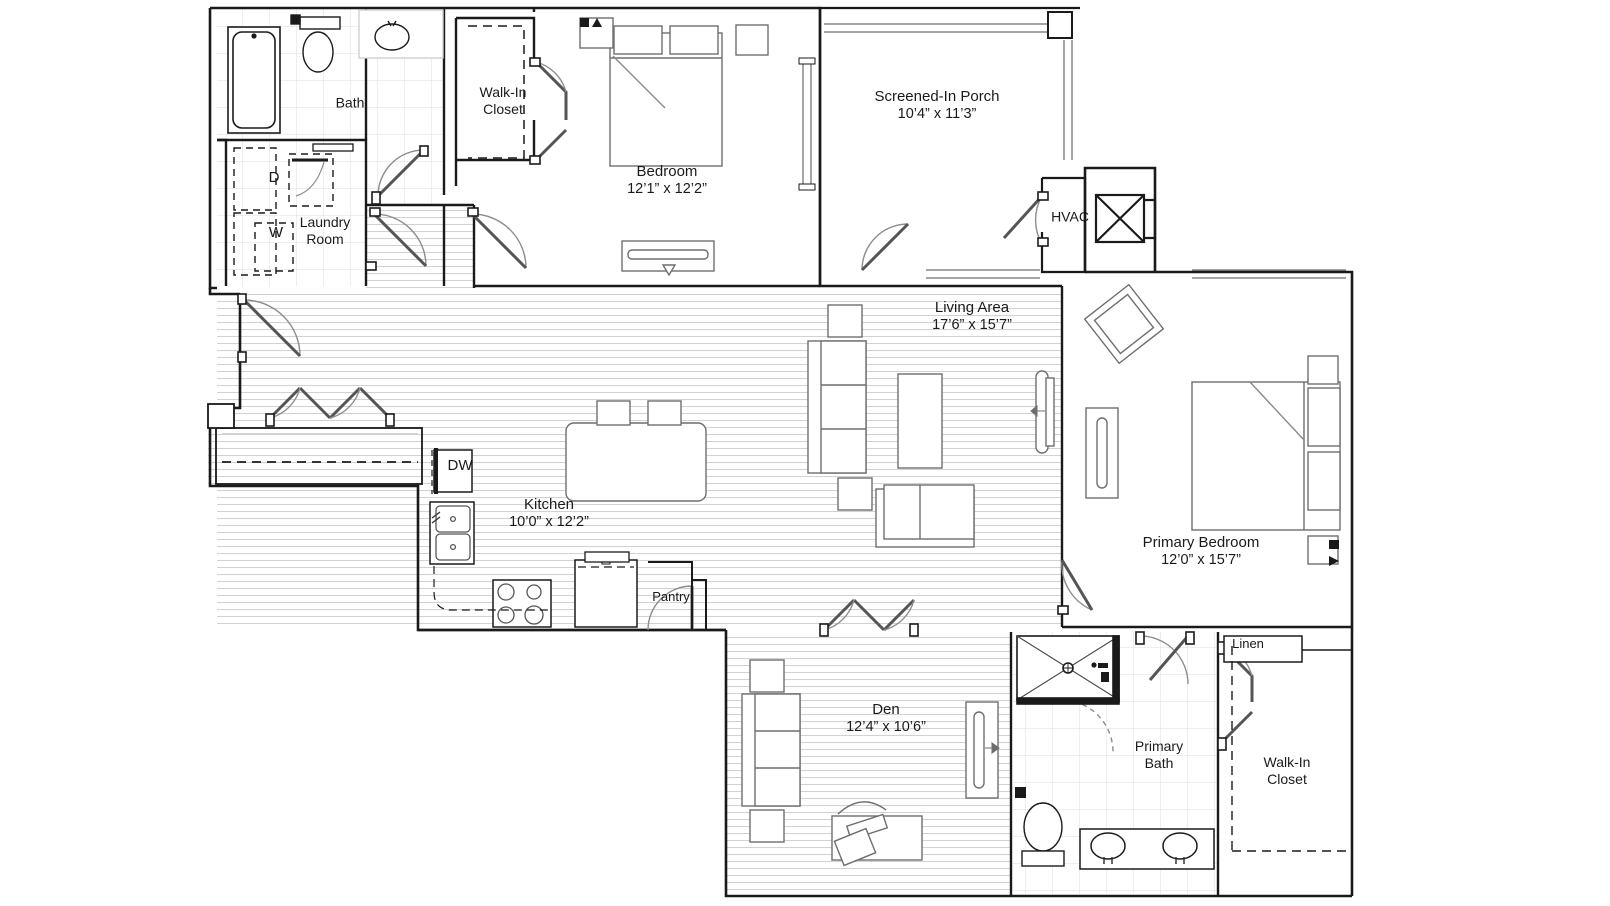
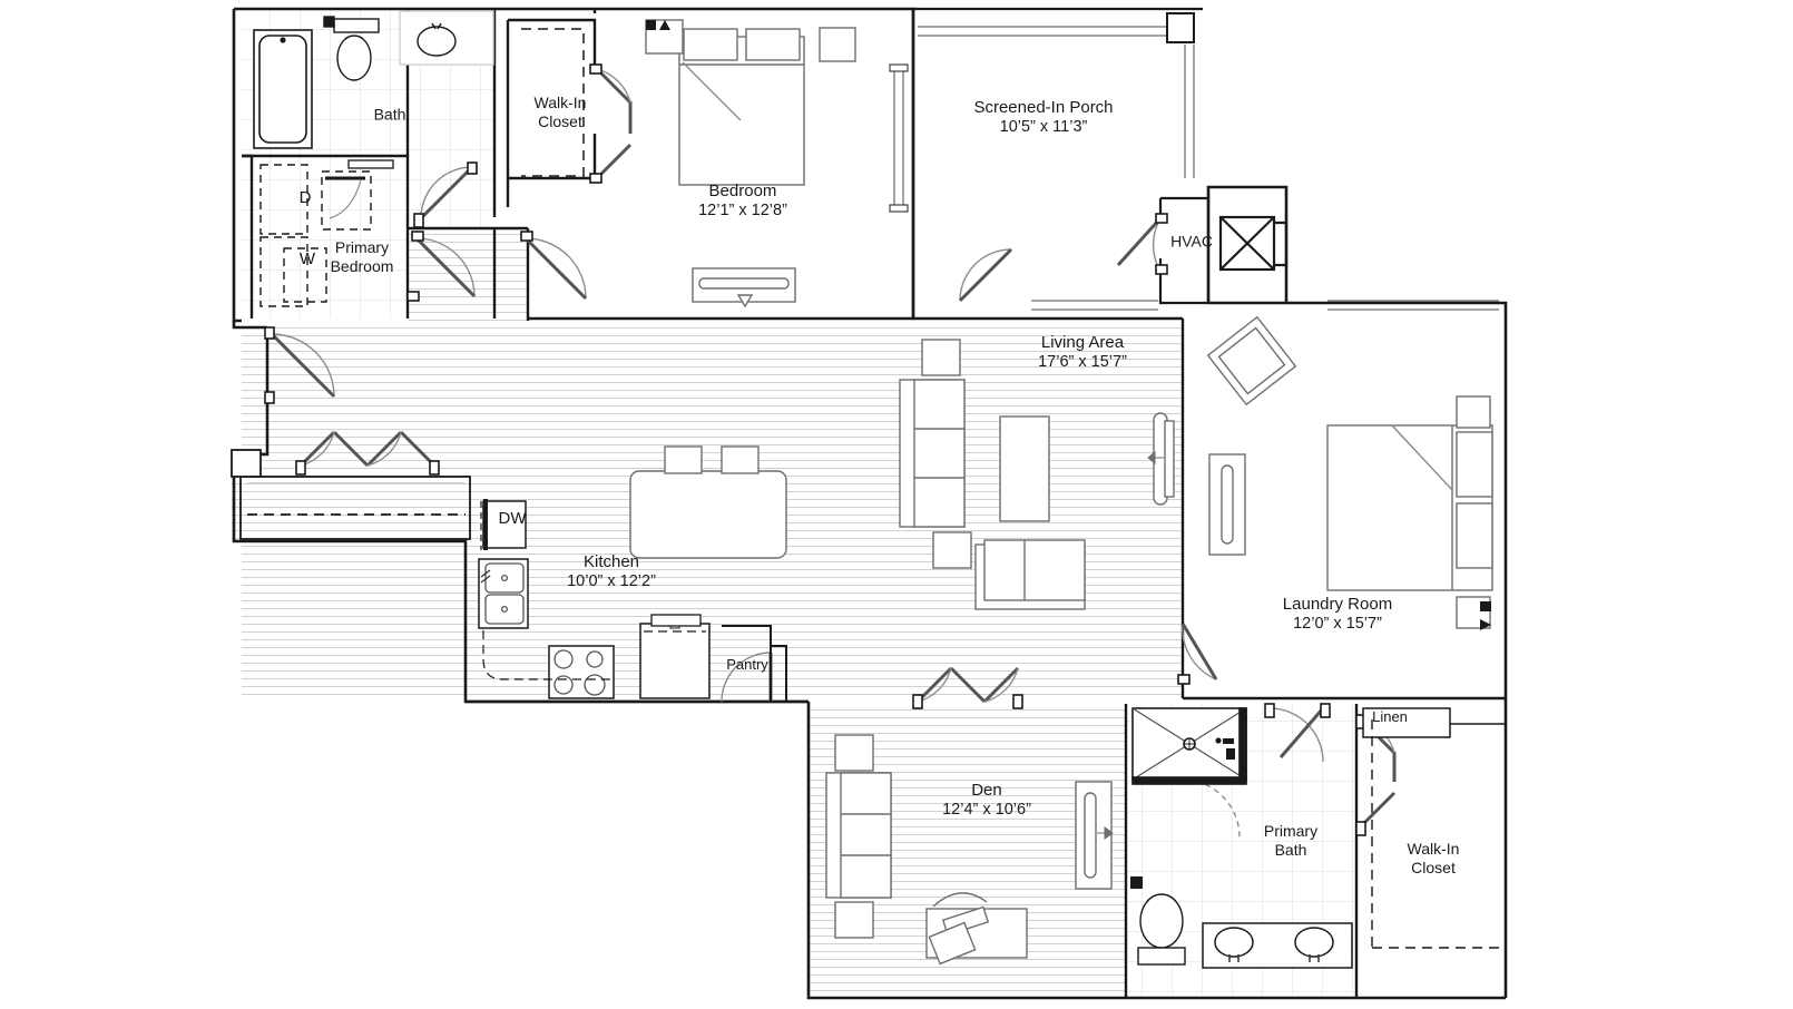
  Bath
- Laundry Room
+ Primary Bedroom
  Walk-In Closet
  Bedroom
- 12’1” x 12’2”
+ 12’1” x 12’8”
  Screened-In Porch
- 10’4” x 11’3”
+ 10’5” x 11’3”
  HVAC
  Living Area
  17’6” x 15’7”
  Kitchen
  10’0” x 12’2”
  Pantry
- Primary Bedroom
+ Laundry Room
  12’0” x 15’7”
  Den
  12’4” x 10’6”
  Primary Bath
  Linen
  Walk-In Closet
  D
  W
  DW
